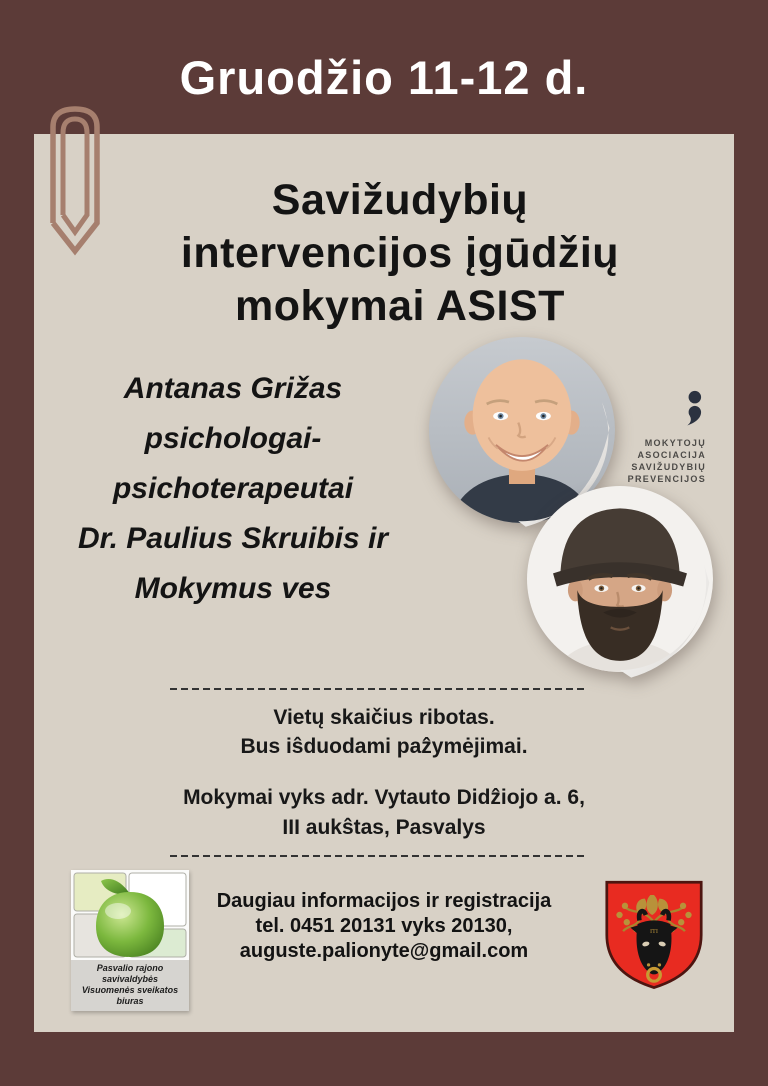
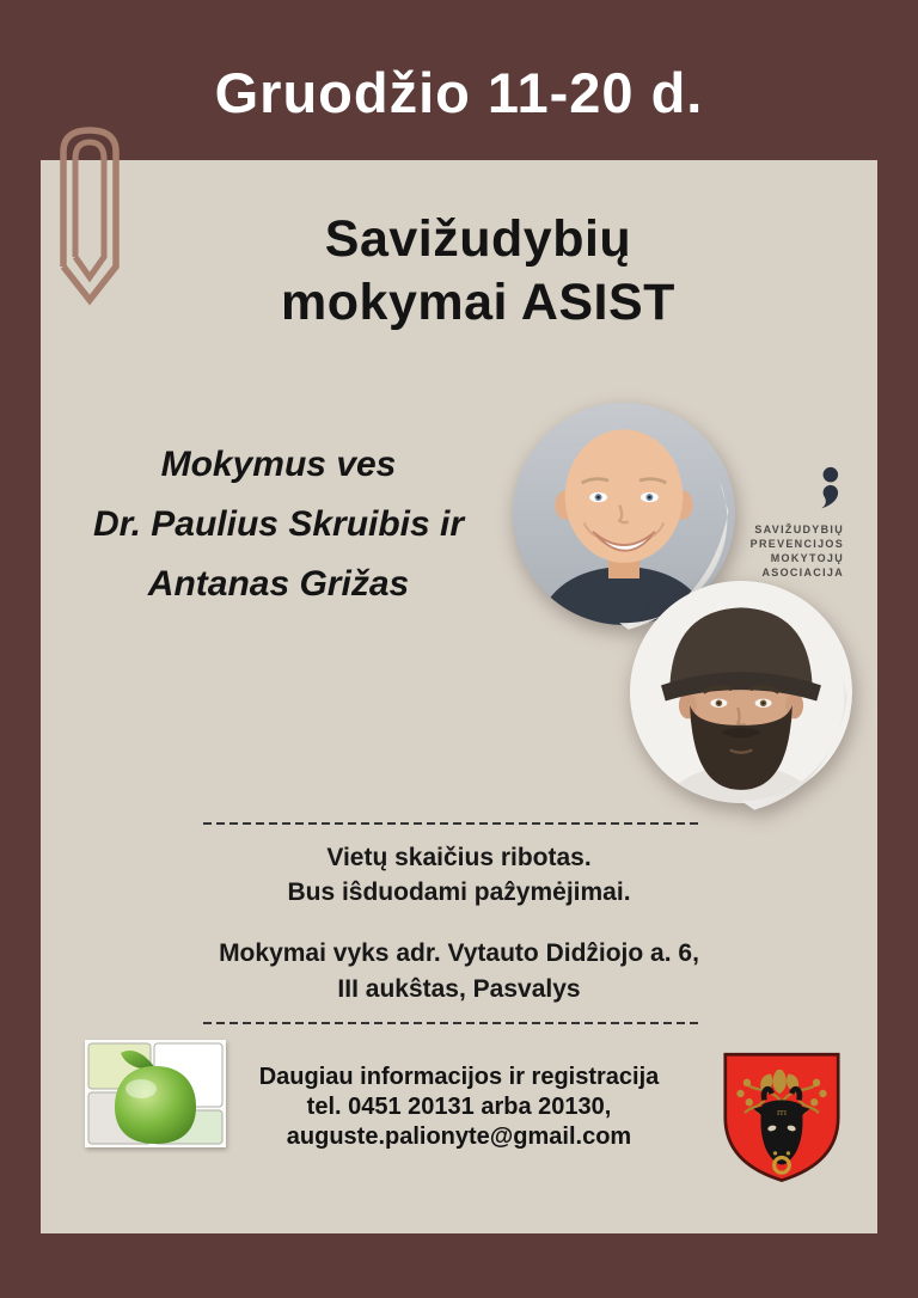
- Gruodžio 11-12 d.
+ Gruodžio 11-20 d.
  Savižudybių
- intervencijos įgūdžių
  mokymai ASIST
- Antanas Grižas
+ Mokymus ves
- psichologai-
- psichoterapeutai
  Dr. Paulius Skruibis ir
- Mokymus ves
+ Antanas Grižas
- MOKYTOJŲ
+ SAVIŽUDYBIŲ
- ASOCIACIJA
+ PREVENCIJOS
- SAVIŽUDYBIŲ
+ MOKYTOJŲ
- PREVENCIJOS
+ ASOCIACIJA
  Vietų skaičius ribotas.
  Bus iŝduodami paẑymėjimai.
  Mokymai vyks adr. Vytauto Didẑiojo a. 6,
  III aukŝtas, Pasvalys
- Pasvalio rajono savivaldybės
- Visuomenės sveikatos biuras
  Daugiau informacijos ir registracija
- tel. 0451 20131 vyks 20130,
+ tel. 0451 20131 arba 20130,
  auguste.palionyte@gmail.com
